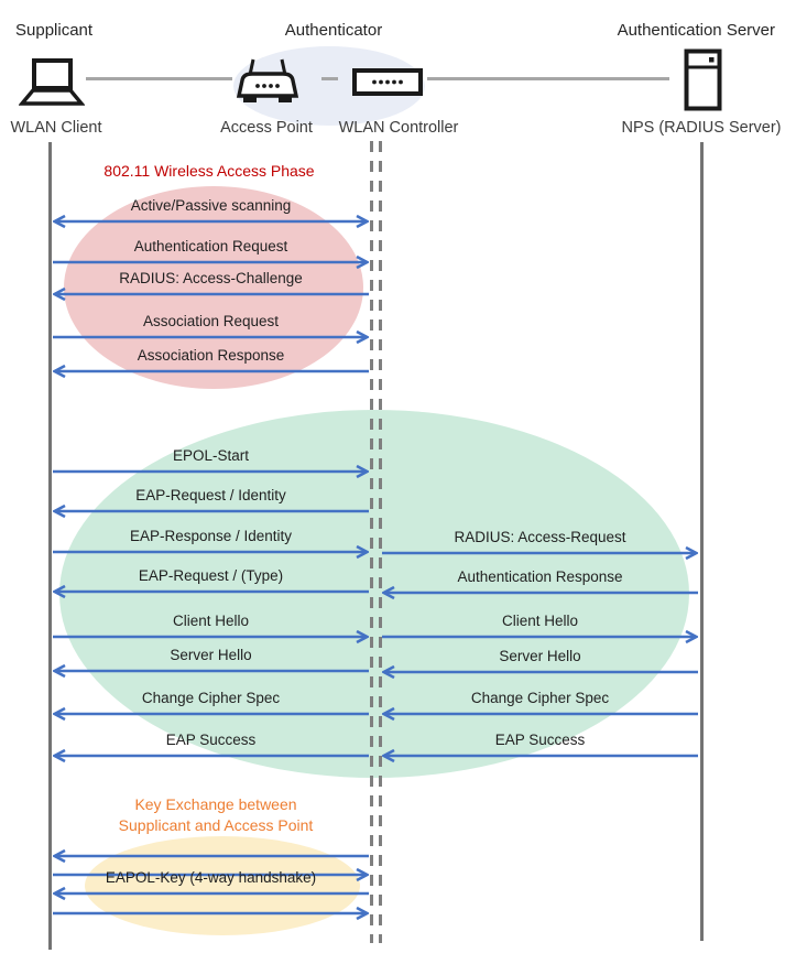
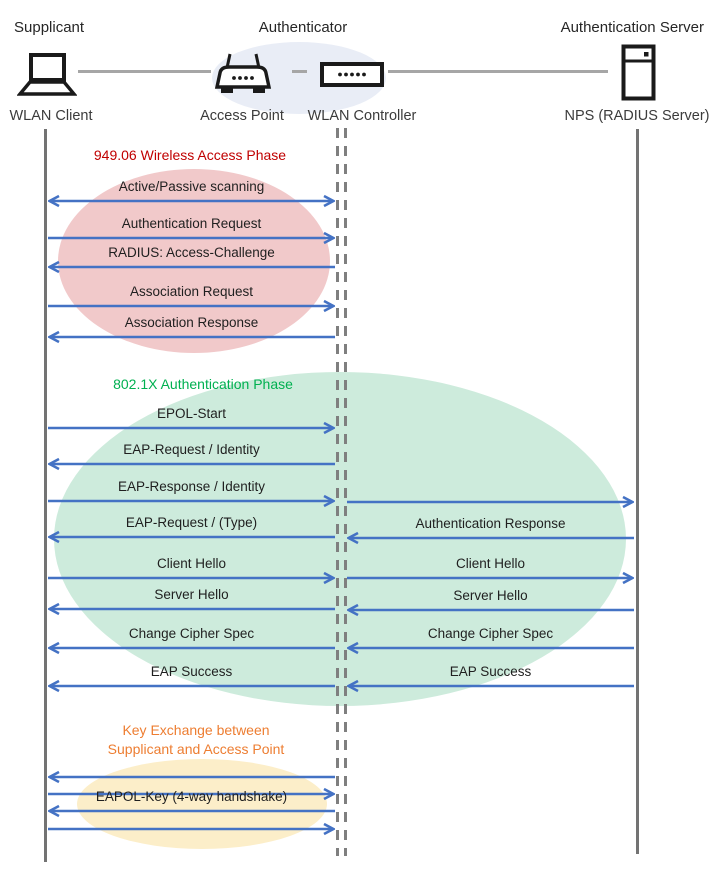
  Supplicant
  Authenticator
  Authentication Server
  WLAN Client
  Access Point
  WLAN Controller
  NPS (RADIUS Server)
- 802.11 Wireless Access Phase
+ 949.06 Wireless Access Phase
+ 802.1X Authentication Phase
  Key Exchange between
  Supplicant and Access Point
  Active/Passive scanning
  Authentication Request
  RADIUS: Access-Challenge
  Association Request
  Association Response
  EPOL-Start
  EAP-Request / Identity
  EAP-Response / Identity
- RADIUS: Access-Request
  EAP-Request / (Type)
  Authentication Response
  Client Hello
  Client Hello
  Server Hello
  Server Hello
  Change Cipher Spec
  Change Cipher Spec
  EAP Success
  EAP Success
  EAPOL-Key (4-way handshake)
